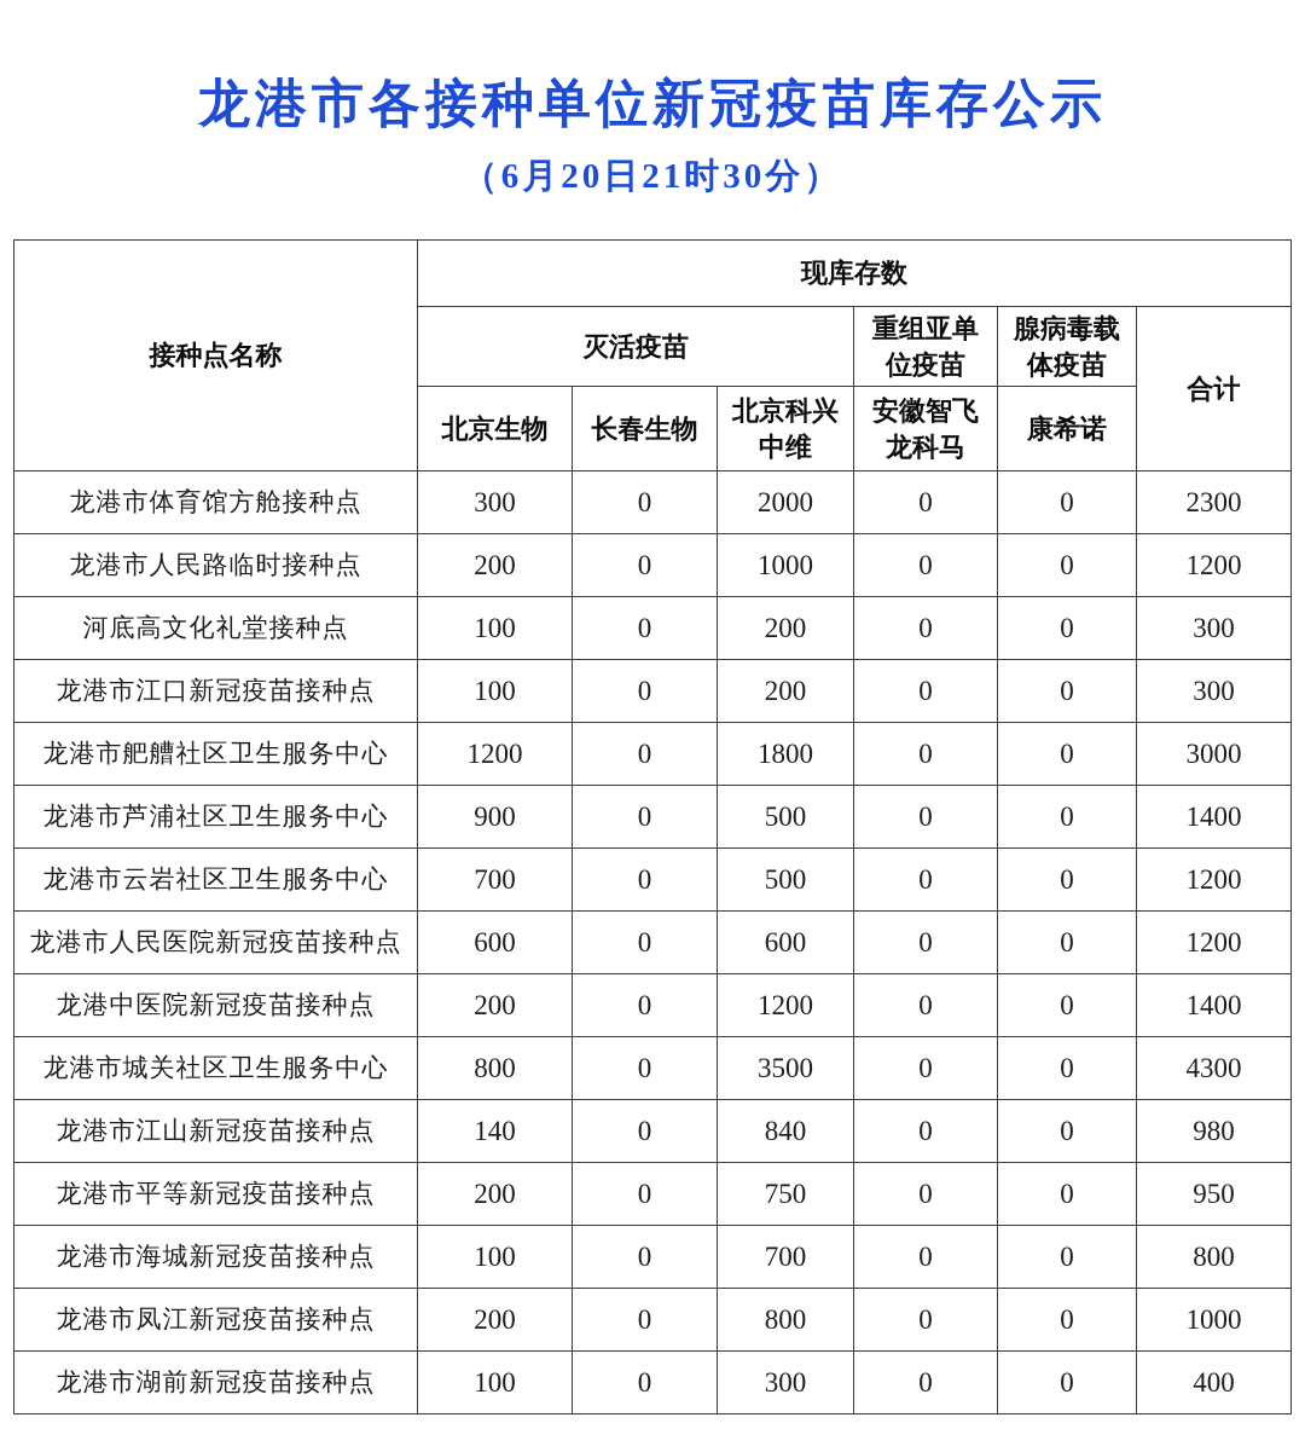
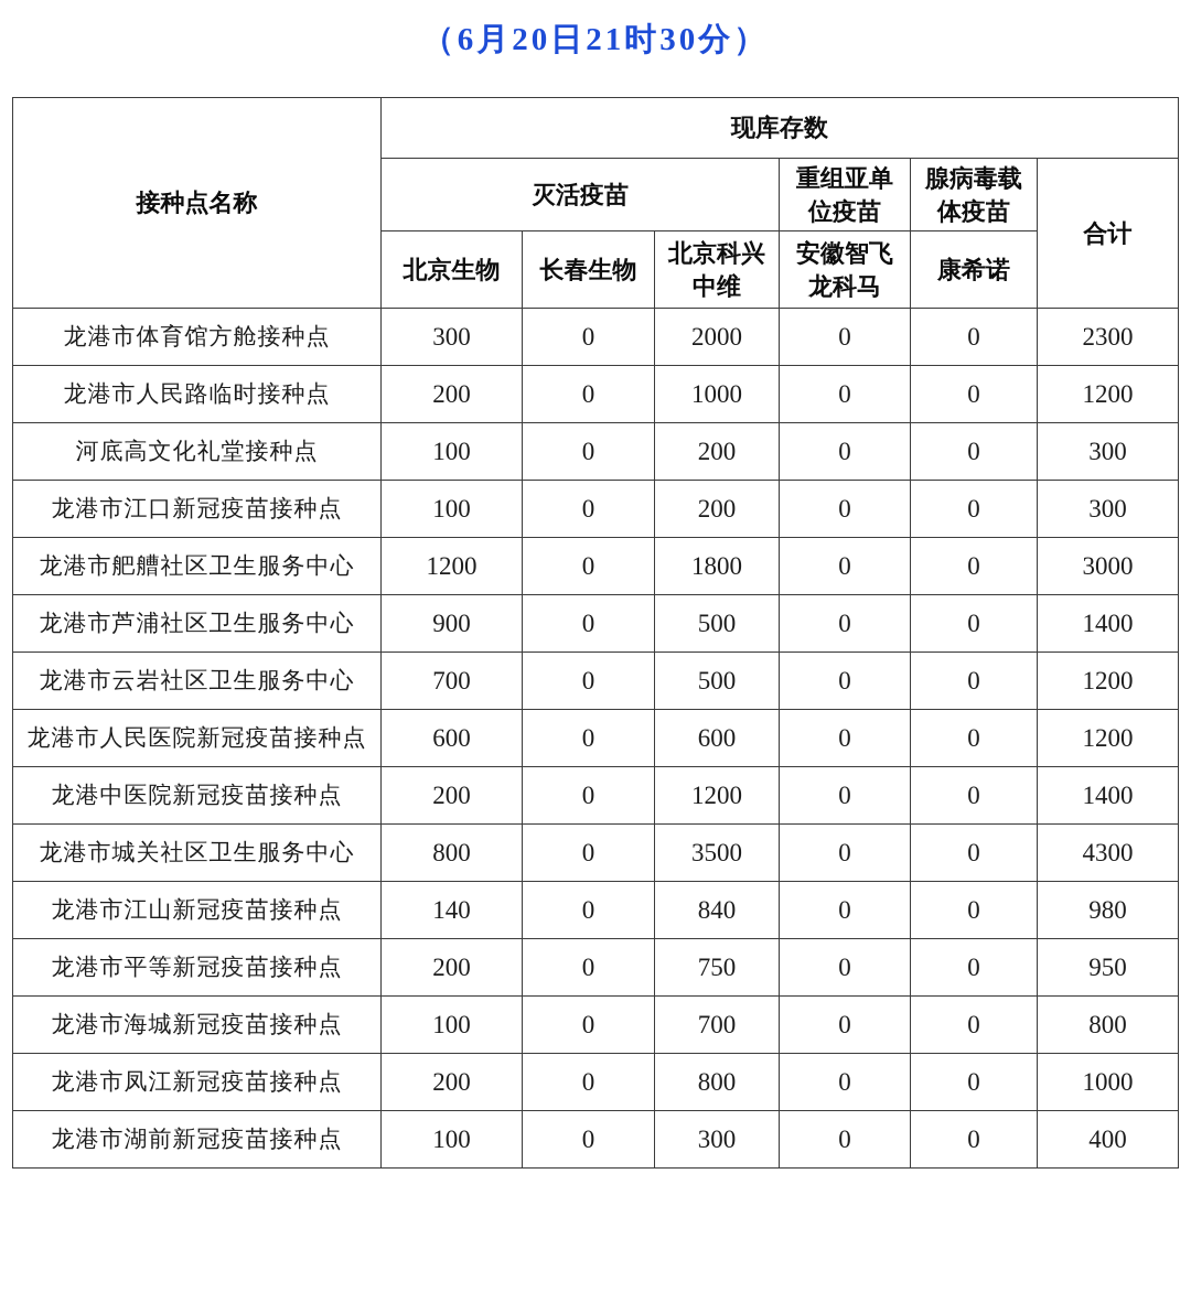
- 龙港市各接种单位新冠疫苗库存公示
  （6月20日21时30分）
  接种点名称	现库存数
  灭活疫苗	重组亚单 位疫苗	腺病毒载 体疫苗	合计
  北京生物	长春生物	北京科兴 中维	安徽智飞 龙科马	康希诺
  龙港市体育馆方舱接种点	300	0	2000	0	0	2300
  龙港市人民路临时接种点	200	0	1000	0	0	1200
  河底高文化礼堂接种点	100	0	200	0	0	300
  龙港市江口新冠疫苗接种点	100	0	200	0	0	300
  龙港市舥艚社区卫生服务中心	1200	0	1800	0	0	3000
  龙港市芦浦社区卫生服务中心	900	0	500	0	0	1400
  龙港市云岩社区卫生服务中心	700	0	500	0	0	1200
  龙港市人民医院新冠疫苗接种点	600	0	600	0	0	1200
  龙港中医院新冠疫苗接种点	200	0	1200	0	0	1400
  龙港市城关社区卫生服务中心	800	0	3500	0	0	4300
  龙港市江山新冠疫苗接种点	140	0	840	0	0	980
  龙港市平等新冠疫苗接种点	200	0	750	0	0	950
  龙港市海城新冠疫苗接种点	100	0	700	0	0	800
  龙港市凤江新冠疫苗接种点	200	0	800	0	0	1000
  龙港市湖前新冠疫苗接种点	100	0	300	0	0	400
